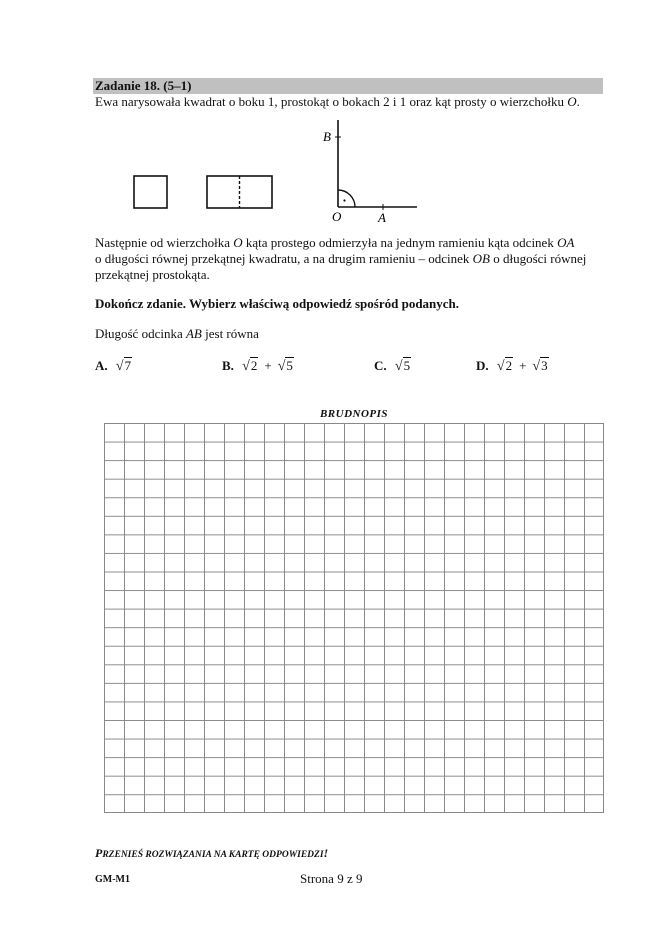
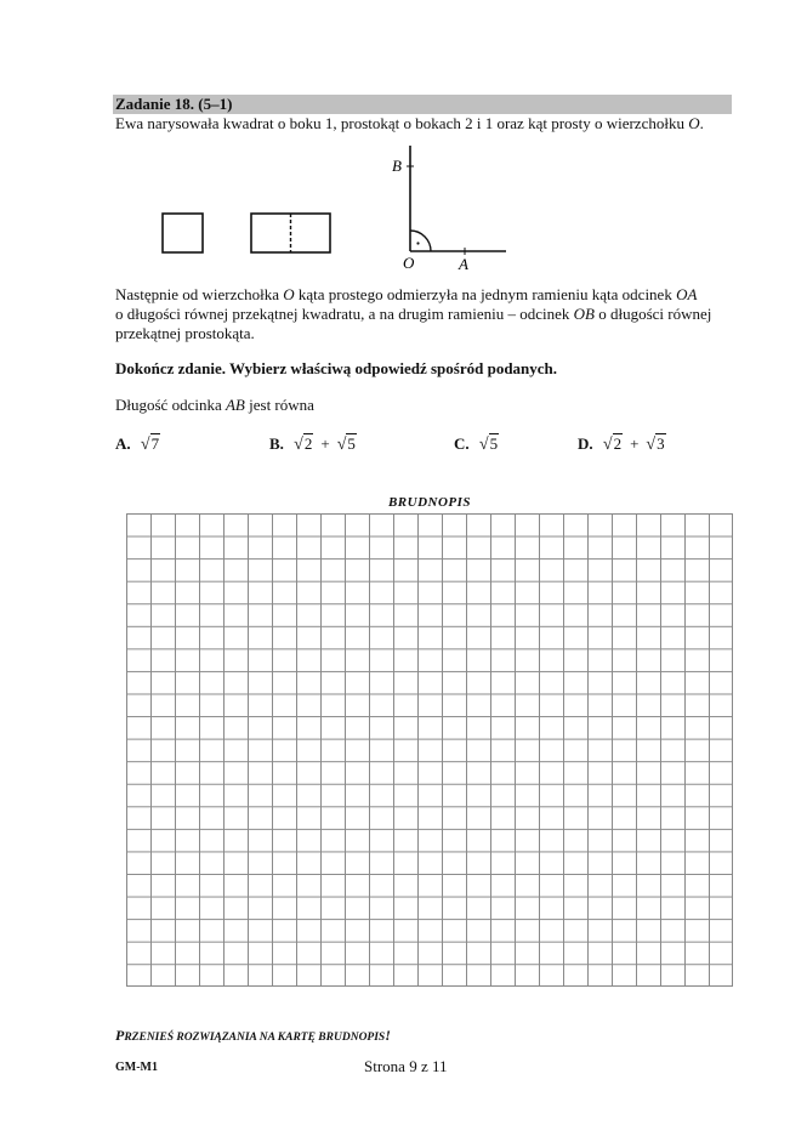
  Zadanie 18. (5–1)
  Ewa narysowała kwadrat o boku 1, prostokąt o bokach 2 i 1 oraz kąt prosty o wierzchołku O.
  B
  O
  A
  Następnie od wierzchołka O kąta prostego odmierzyła na jednym ramieniu kąta odcinek OA
  o długości równej przekątnej kwadratu, a na drugim ramieniu – odcinek OB o długości równej
  przekątnej prostokąta.
  Dokończ zdanie. Wybierz właściwą odpowiedź spośród podanych.
  Długość odcinka AB jest równa
  A. √7
  B. √2 + √5
  C. √5
  D. √2 + √3
  BRUDNOPIS
- PRZENIEŚ ROZWIĄZANIA NA KARTĘ ODPOWIEDZI!
+ PRZENIEŚ ROZWIĄZANIA NA KARTĘ BRUDNOPIS!
  GM-M1
- Strona 9 z 9
+ Strona 9 z 11
